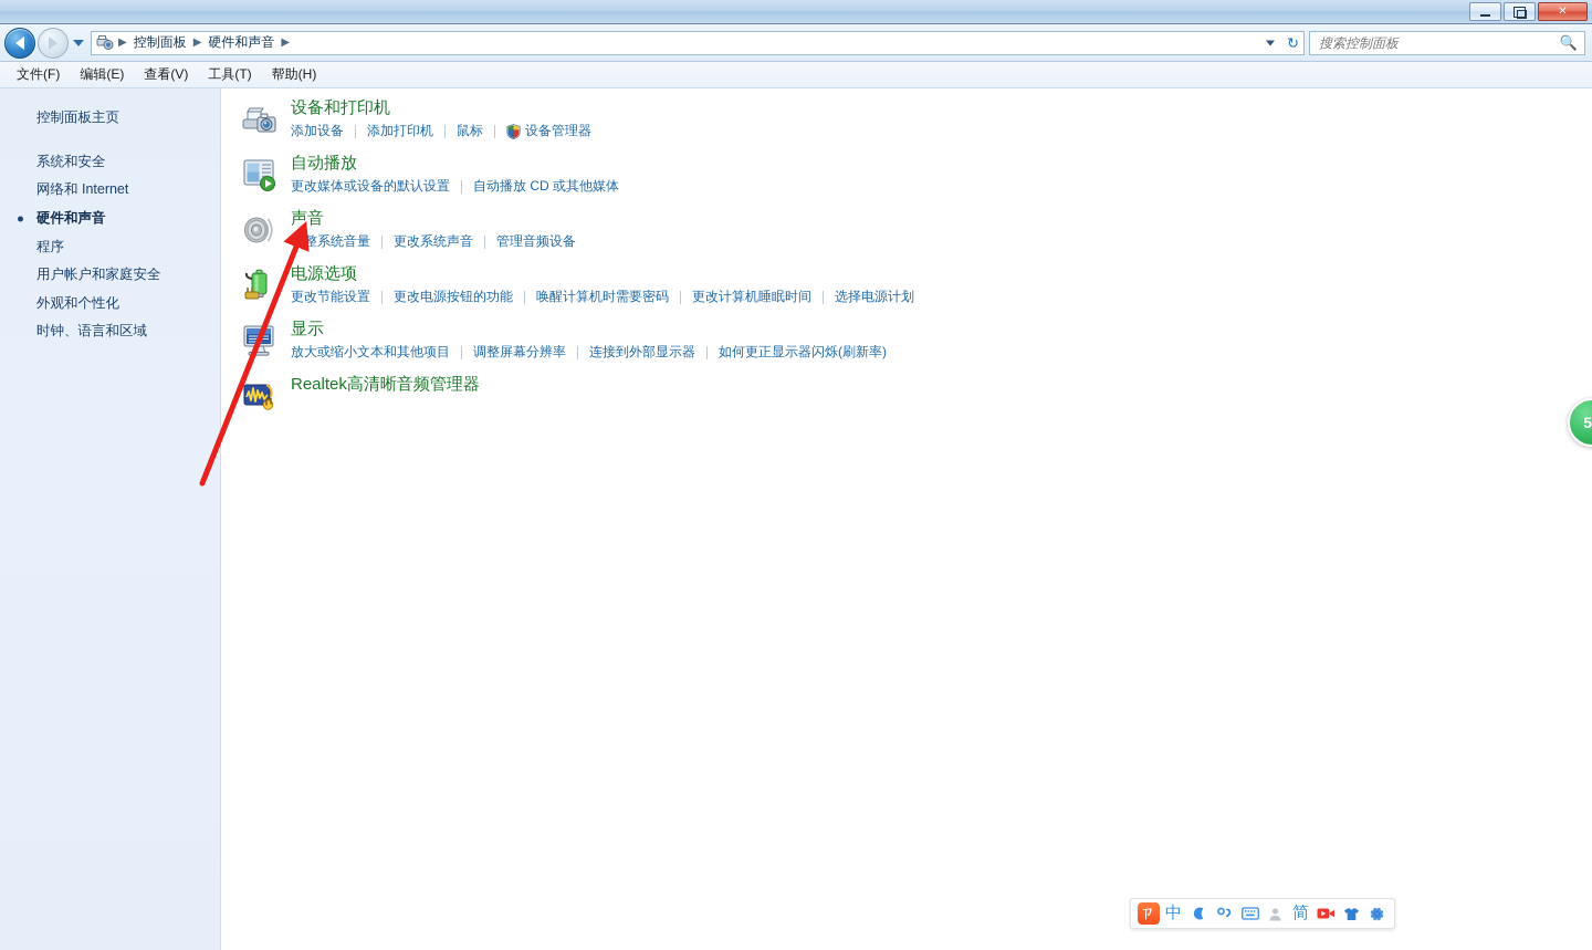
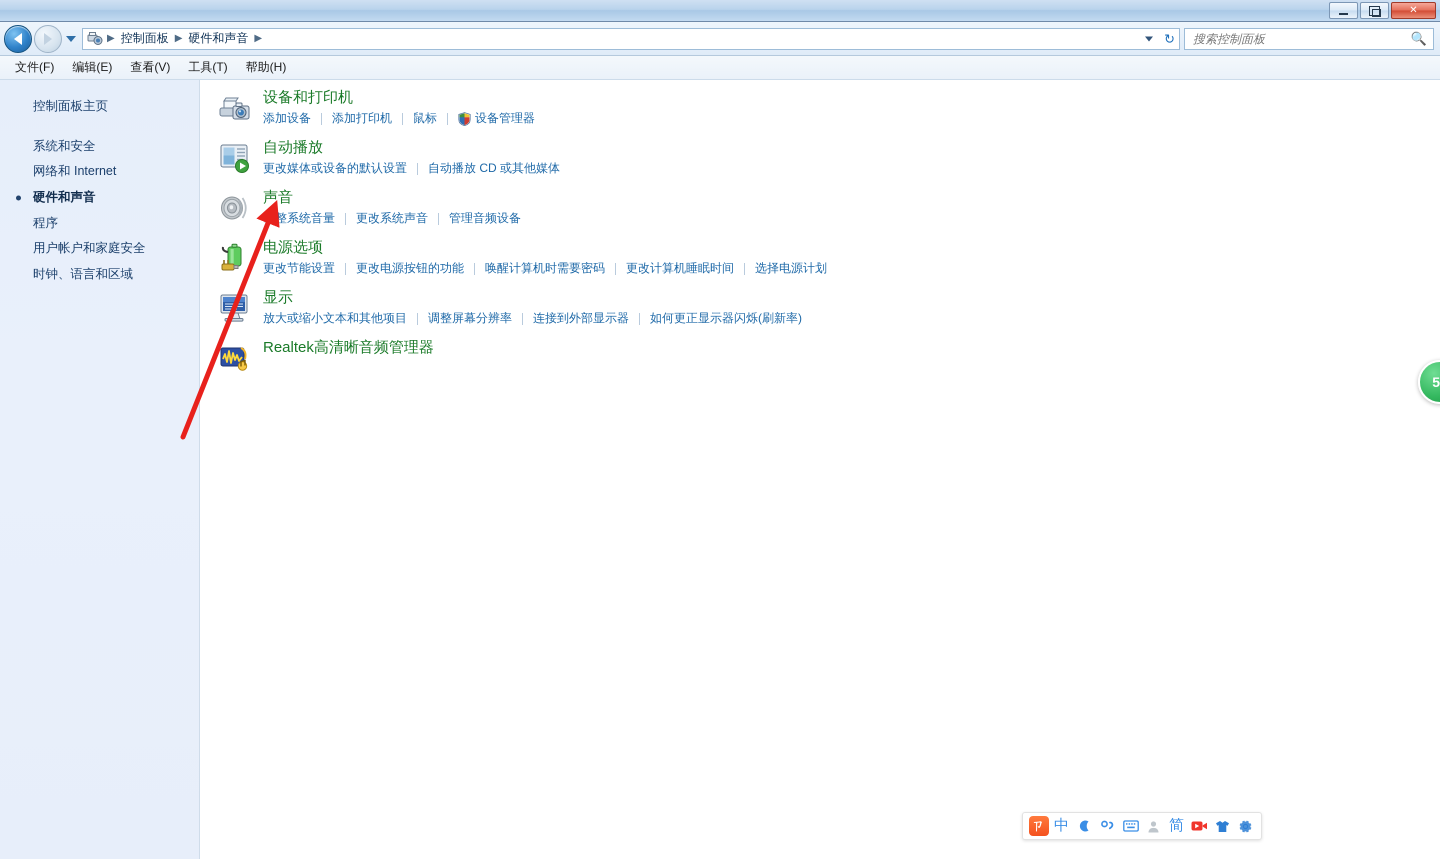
  ✕
  ▶
  控制面板
  ▶
  硬件和声音
  ▶
  ↻
  搜索控制面板
  🔍
  文件(F)
  编辑(E)
  查看(V)
  工具(T)
  帮助(H)
  控制面板主页
  系统和安全
  网络和 Internet
  硬件和声音
  程序
  用户帐户和家庭安全
- 外观和个性化
  时钟、语言和区域
  设备和打印机
  添加设备
  添加打印机
  鼠标
  设备管理器
  自动播放
  更改媒体或设备的默认设置
  自动播放 CD 或其他媒体
  声音
  整系统音量
  更改系统声音
  管理音频设备
  电源选项
  更改节能设置
  更改电源按钮的功能
  唤醒计算机时需要密码
  更改计算机睡眠时间
  选择电源计划
  显示
  放大或缩小文本和其他项目
  调整屏幕分辨率
  连接到外部显示器
  如何更正显示器闪烁(刷新率)
  Realtek高清晰音频管理器
  ㄗ
  中
  简
